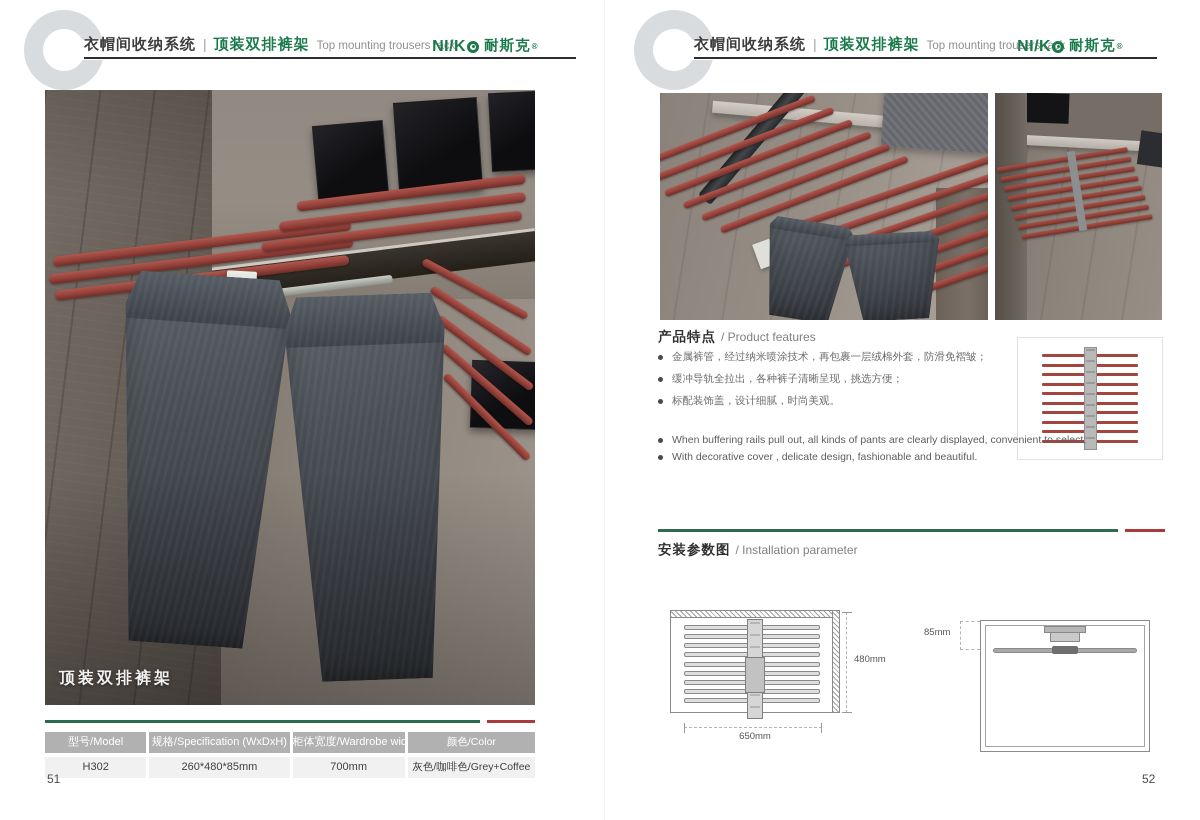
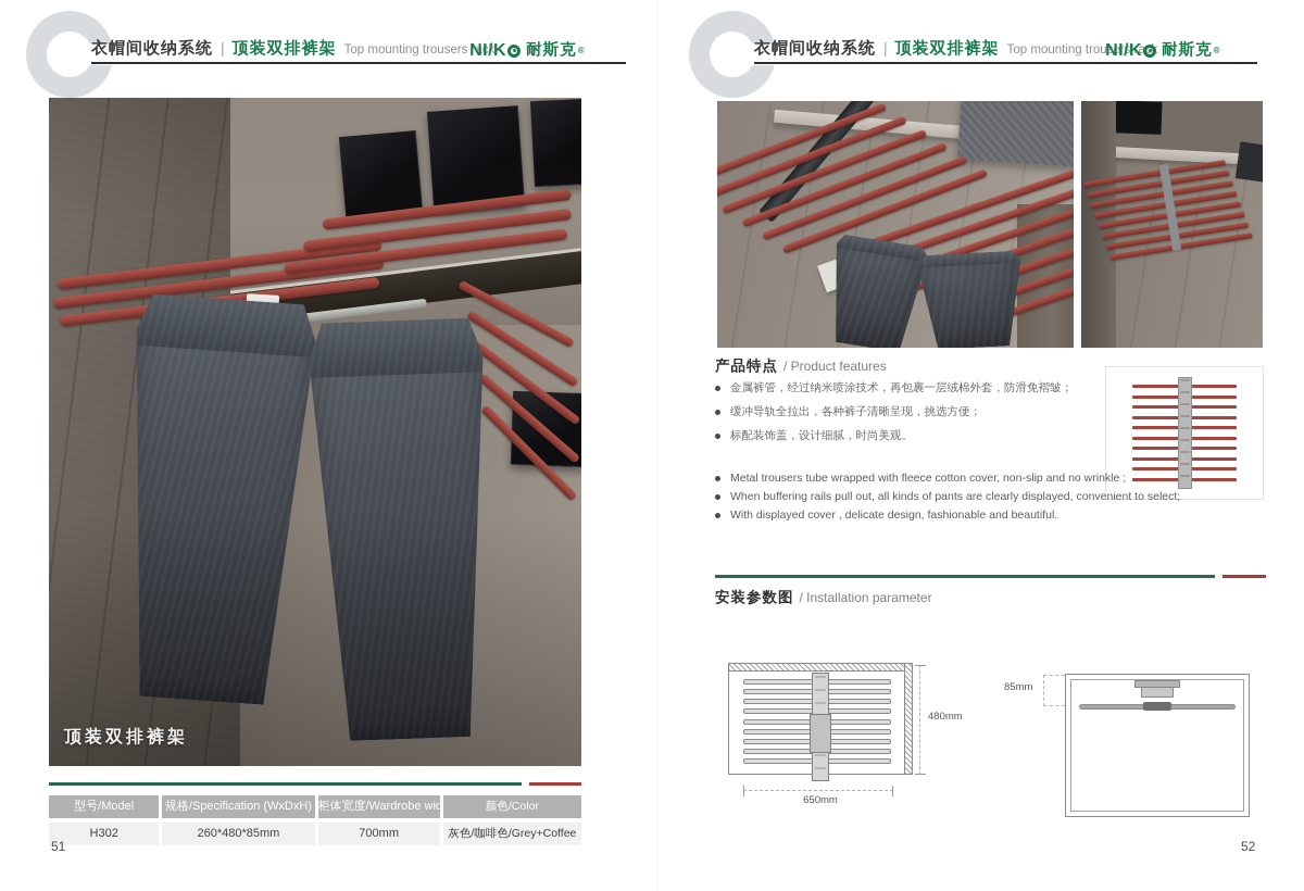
  衣帽间收纳系统 | 顶装双排裤架 Top mounting trousers rack
  NI/K
  耐斯克
  ®
  顶装双排裤架
  型号/Model
  规格/Specification (WxDxH)
  柜体宽度/Wardrobe wid
  颜色/Color
  H302
  260*480*85mm
  700mm
  灰色/咖啡色/Grey+Coffee
  51
  衣帽间收纳系统 | 顶装双排裤架 Top mounting trousers ra
  NI/K
  耐斯克
  ®
  产品特点 / Product features
  金属裤管，经过纳米喷涂技术，再包裹一层绒棉外套，防滑免褶皱；
  缓冲导轨全拉出，各种裤子清晰呈现，挑选方便；
  标配装饰盖，设计细腻，时尚美观。
+ Metal trousers tube wrapped with fleece cotton cover, non-slip and no wrinkle ;
  When buffering rails pull out, all kinds of pants are clearly displayed, convenient to select;
- With decorative cover , delicate design, fashionable and beautiful.
+ With displayed cover , delicate design, fashionable and beautiful.
  安装参数图 / Installation parameter
  480mm
  650mm
  85mm
  52
